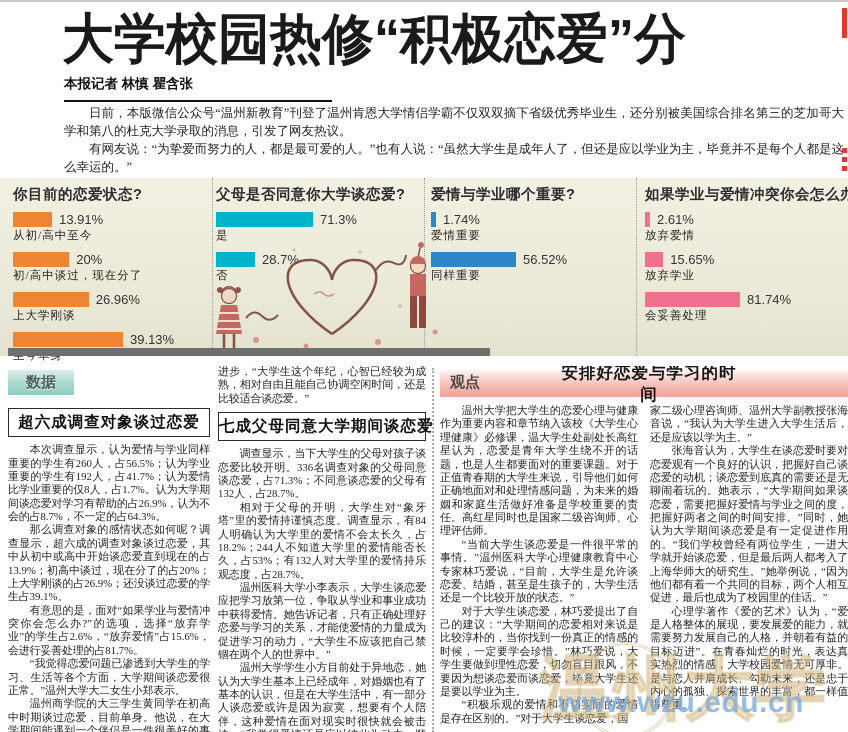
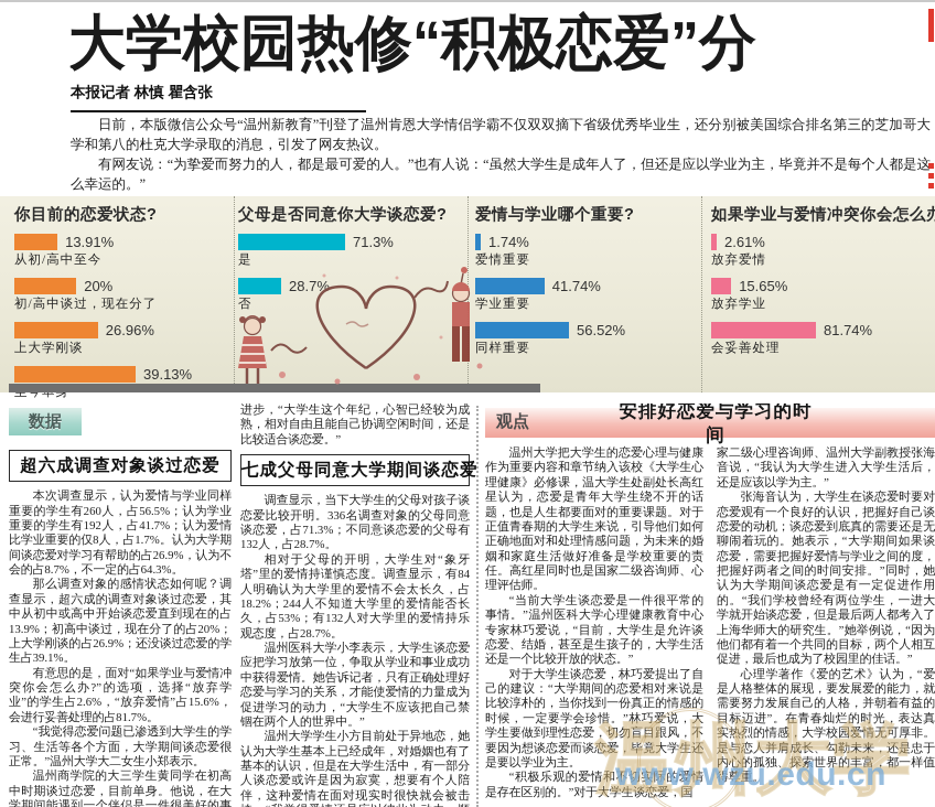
  大学校园热修“积极恋爱”分
  本报记者 林慎 瞿含张
  日前，本版微信公众号“温州新教育”刊登了温州肯恩大学情侣学霸不仅双双摘下省级优秀毕业生，还分别被美国综合排名第三的芝加哥大学和第八的杜克大学录取的消息，引发了网友热议。
  有网友说：“为挚爱而努力的人，都是最可爱的人。”也有人说：“虽然大学生是成年人了，但还是应以学业为主，毕竟并不是每个人都是这么幸运的。”
  你目前的恋爱状态?
  13.91%
  从初/高中至今
  20%
  初/高中谈过，现在分了
  26.96%
  上大学刚谈
  39.13%
  至今单身
  父母是否同意你大学谈恋爱?
  71.3%
  是
  28.7%
  否
  爱情与学业哪个重要?
  1.74%
  爱情重要
+ 41.74%
+ 学业重要
  56.52%
  同样重要
  如果学业与爱情冲突你会怎么
  2.61%
  放弃爱情
  15.65%
  放弃学业
  81.74%
  会妥善处理
  数据
  超六成调查对象谈过恋爱
  本次调查显示，认为爱情与学业同样重要的学生有260人，占56.5%；认为学业重要的学生有192人，占41.7%；认为爱情比学业重要的仅8人，占1.7%。认为大学期间谈恋爱对学习有帮助的占26.9%，认为不会的占8.7%，不一定的占64.3%。
  那么调查对象的感情状态如何呢？调查显示，超六成的调查对象谈过恋爱，其中从初中或高中开始谈恋爱直到现在的占13.9%；初高中谈过，现在分了的占20%；上大学刚谈的占26.9%；还没谈过恋爱的学生占39.1%。
  有意思的是，面对“如果学业与爱情冲突你会怎么办?”的选项，选择“放弃学业”的学生占2.6%，“放弃爱情”占15.6%，会进行妥善处理的占81.7%。
  “我觉得恋爱问题已渗透到大学生的学习、生活等各个方面，大学期间谈恋爱很正常。”温州大学大二女生小郑表示。
  温州商学院的大三学生黄同学在初高中时期谈过恋爱，目前单身。他说，在大学期间能遇到一个伴侣是一件很美好的事
  进步，“大学生这个年纪，心智已经较为成熟，相对自由且能自己协调空闲时间，还是比较适合谈恋爱。”
  七成父母同意大学期间谈恋爱
  调查显示，当下大学生的父母对孩子谈恋爱比较开明。336名调查对象的父母同意谈恋爱，占71.3%；不同意谈恋爱的父母有132人，占28.7%。
  相对于父母的开明，大学生对“象牙塔”里的爱情持谨慎态度。调查显示，有84人明确认为大学里的爱情不会太长久，占18.2%；244人不知道大学里的爱情能否长久，占53%；有132人对大学里的爱情持乐观态度，占28.7%。
  温州医科大学小李表示，大学生谈恋爱应把学习放第一位，争取从学业和事业成功中获得爱情。她告诉记者，只有正确处理好恋爱与学习的关系，才能使爱情的力量成为促进学习的动力，“大学生不应该把自己禁锢在两个人的世界中。”
  温州大学学生小方目前处于异地恋，她认为大学生基本上已经成年，对婚姻也有了基本的认识，但是在大学生活中，有一部分人谈恋爱或许是因为寂寞，想要有个人陪伴，这种爱情在面对现实时很快就会被击
  观点
  安排好恋爱与学习的时间
  温州大学把大学生的恋爱心理与健康作为重要内容和章节纳入该校《大学生心理健康》必修课，温大学生处副处长高红星认为，恋爱是青年大学生绕不开的话题，也是人生都要面对的重要课题。对于正值青春期的大学生来说，引导他们如何正确地面对和处理情感问题，为未来的婚姻和家庭生活做好准备是学校重要的责任。高红星同时也是国家二级咨询师、心理评估师。
  “当前大学生谈恋爱是一件很平常的事情。”温州医科大学心理健康教育中心专家林巧爱说，“目前，大学生是允许谈恋爱、结婚，甚至是生孩子的，大学生活还是一个比较开放的状态。”
  对于大学生谈恋爱，林巧爱提出了自己的建议：“大学期间的恋爱相对来说是比较淳朴的，当你找到一份真正的情感的时候，一定要学会珍惜。”林巧爱说，大学生要做到理性恋爱，切勿盲目跟风，不要因为想谈恋爱而谈恋爱，毕竟大学生还是要以学业为主。
  “积极乐观的爱情和不切实际的爱情是存在区别的。”对于大学生谈恋爱，国
  家二级心理咨询师、温州大学副教授张海音说，“我认为大学生进入大学生活后，还是应该以学为主。”
  张海音认为，大学生在谈恋爱时要对恋爱观有一个良好的认识，把握好自己谈恋爱的动机；谈恋爱到底真的需要还是无聊闹着玩的。她表示，“大学期间如果谈恋爱，需要把握好爱情与学业之间的度，把握好两者之间的时间安排。”同时，她认为大学期间谈恋爱是有一定促进作用的。“我们学校曾经有两位学生，一进大学就开始谈恋爱，但是最后两人都考入了上海华师大的研究生。”她举例说，“因为他们都有着一个共同的目标，两个人相互促进，最后也成为了校园里的佳话。”
  心理学著作《爱的艺术》认为，“爱是人格整体的展现，要发展爱的能力，就需要努力发展自己的人格，并朝着有益的目标迈进”。在青春灿烂的时光，表达真实热烈的情感，大学校园爱情无可厚非。是与恋人并肩成长、勾勒未来，还是忠于内心的孤独、探索世界的丰富，都一样值得尊重。
  温州大学
  www.wzu.edu.cn
